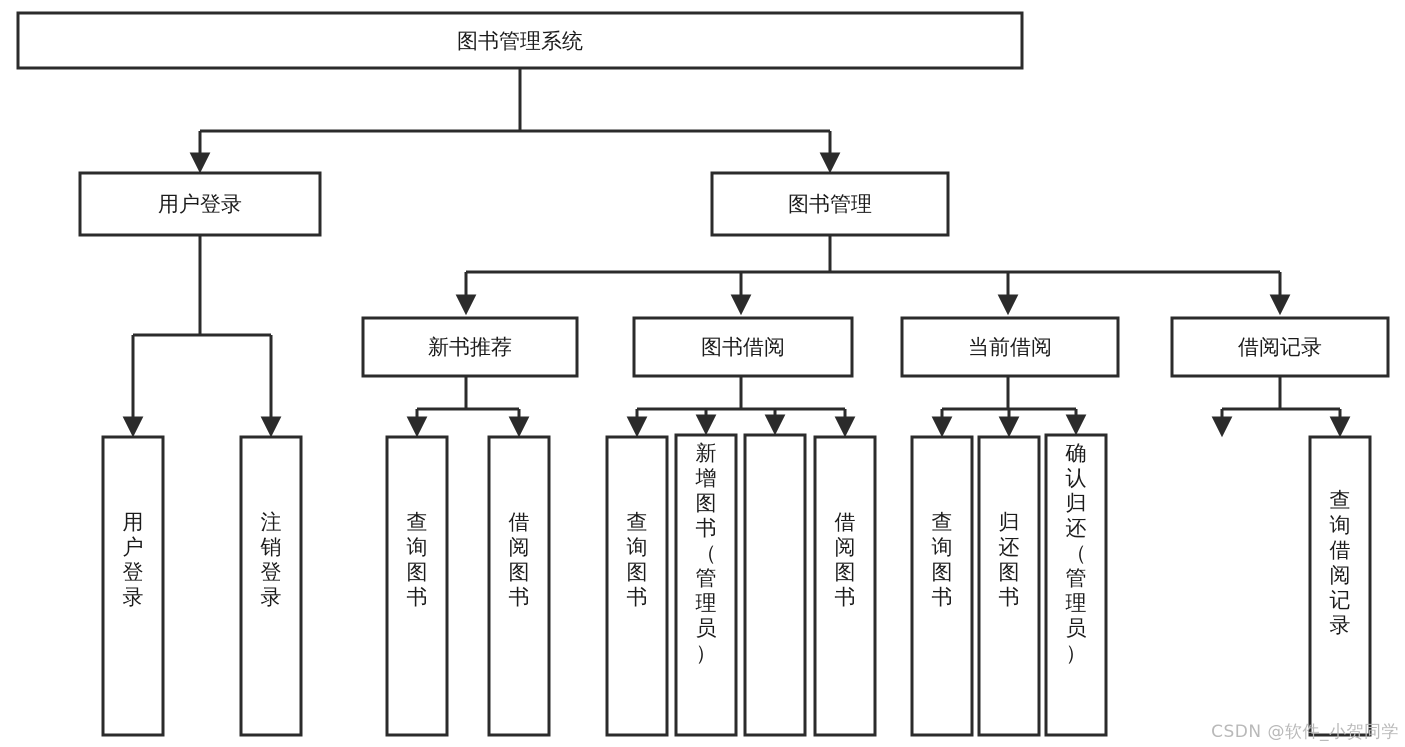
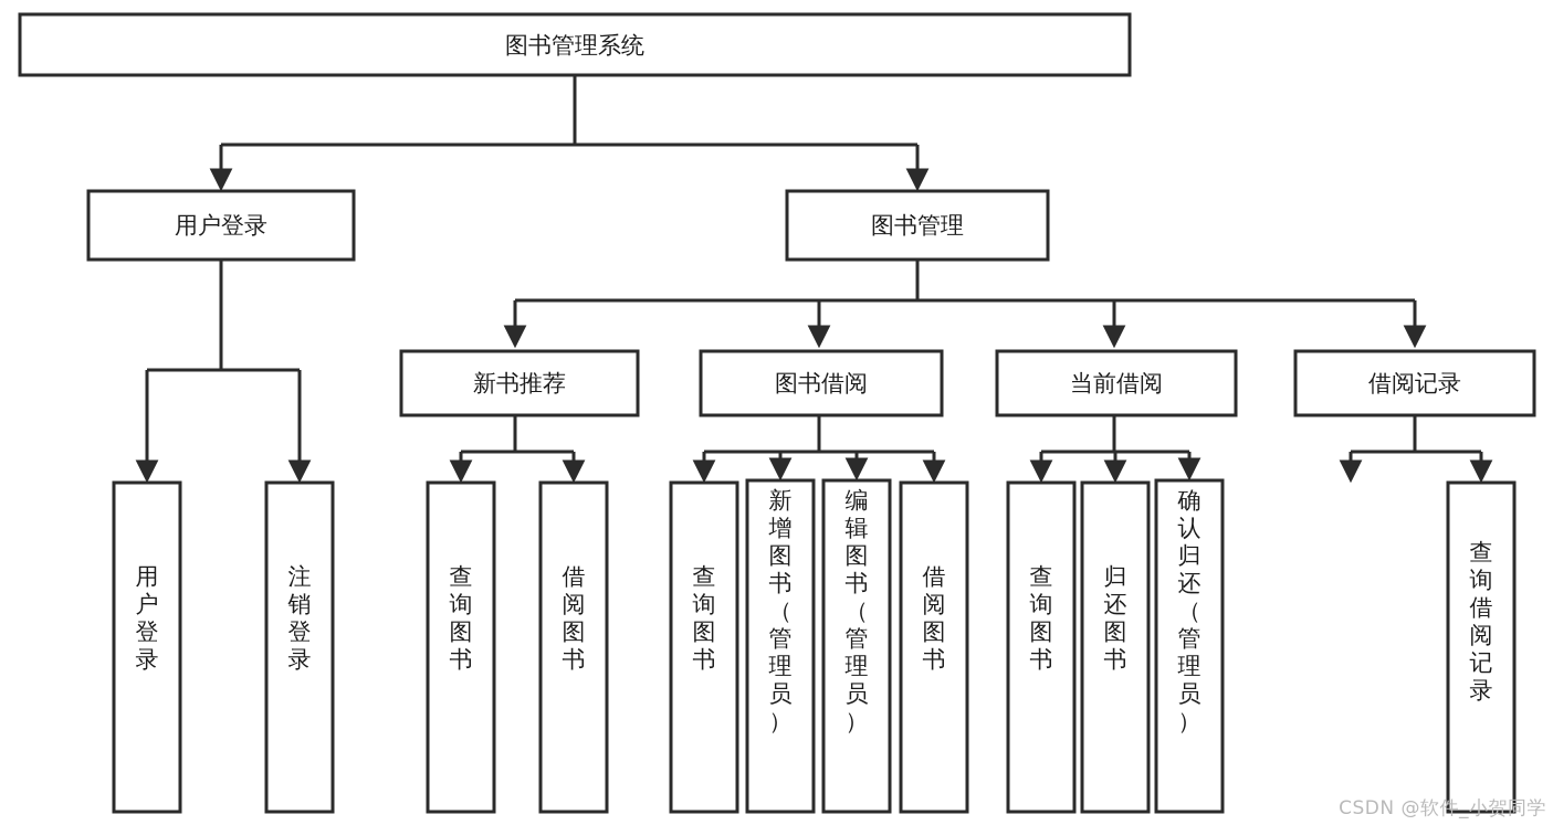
  图书管理系统
  用户登录
  图书管理
  新书推荐
  图书借阅
  当前借阅
  借阅记录
  用户登录
  注销登录
  查询图书
  借阅图书
  查询图书
  新增图书（管理员）
+ 编辑图书（管理员）
  借阅图书
  查询图书
  归还图书
  确认归还（管理员）
  查询借阅记录
  CSDN @软件_小贺同学
